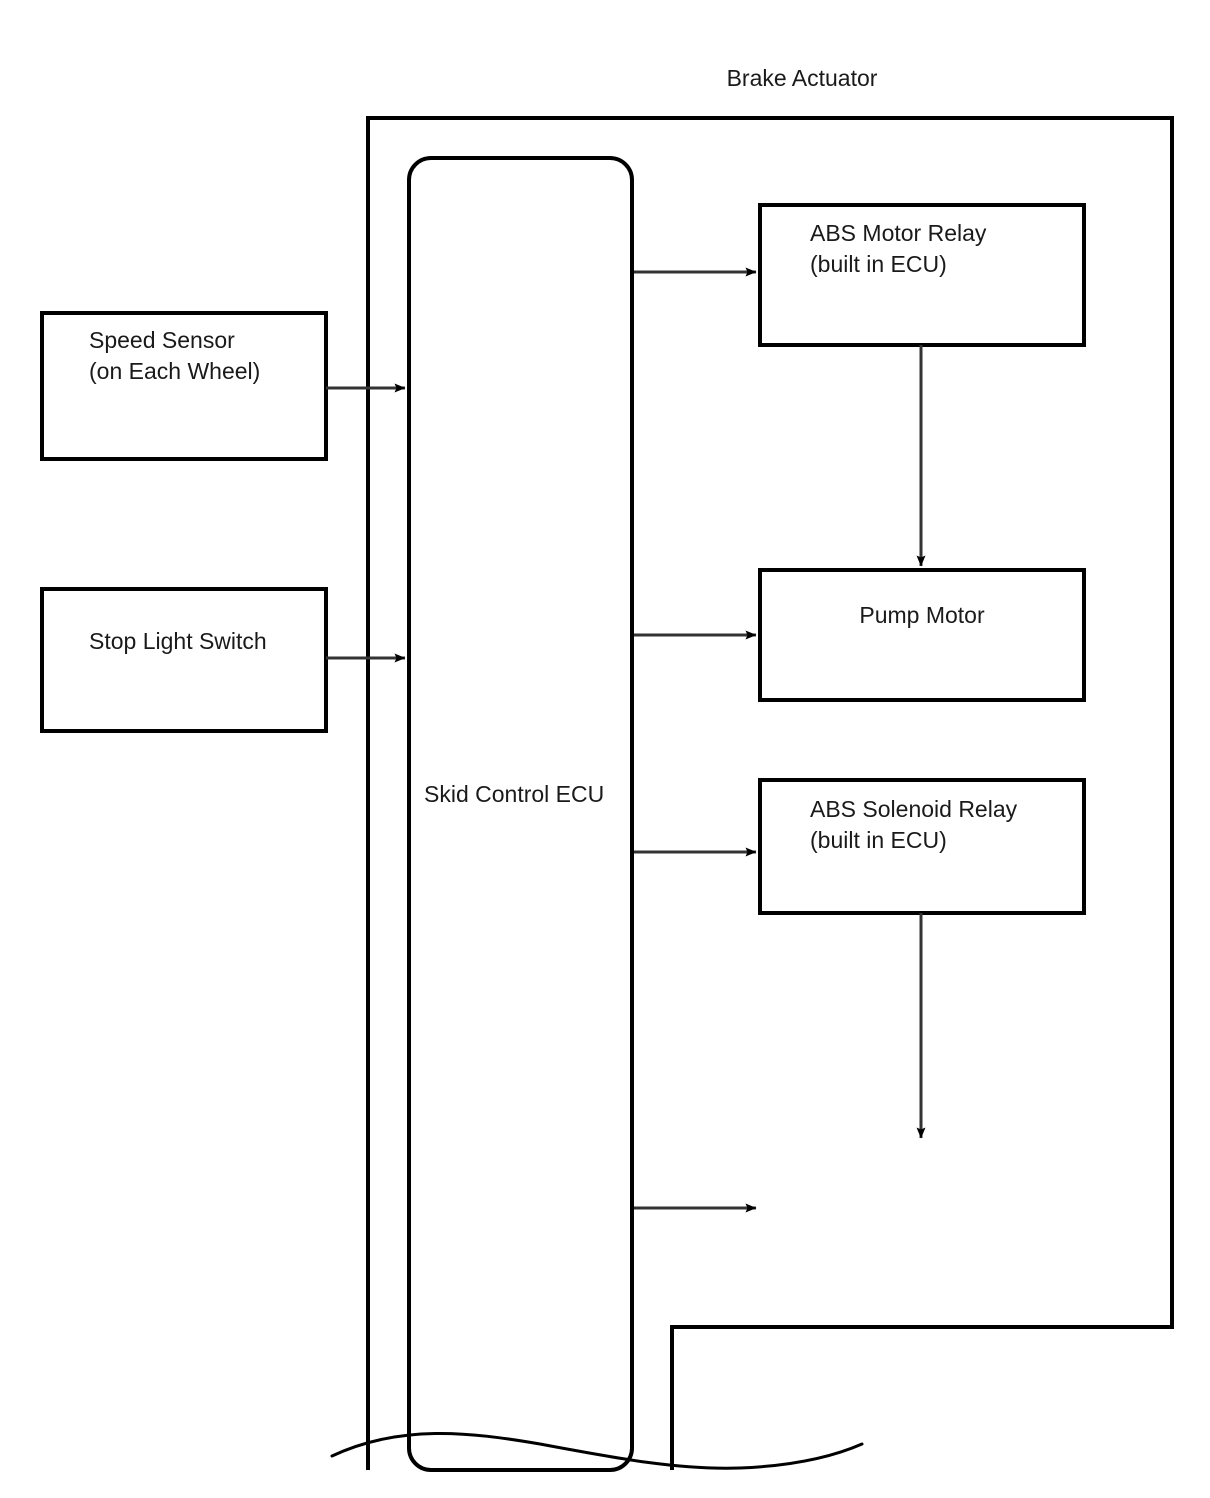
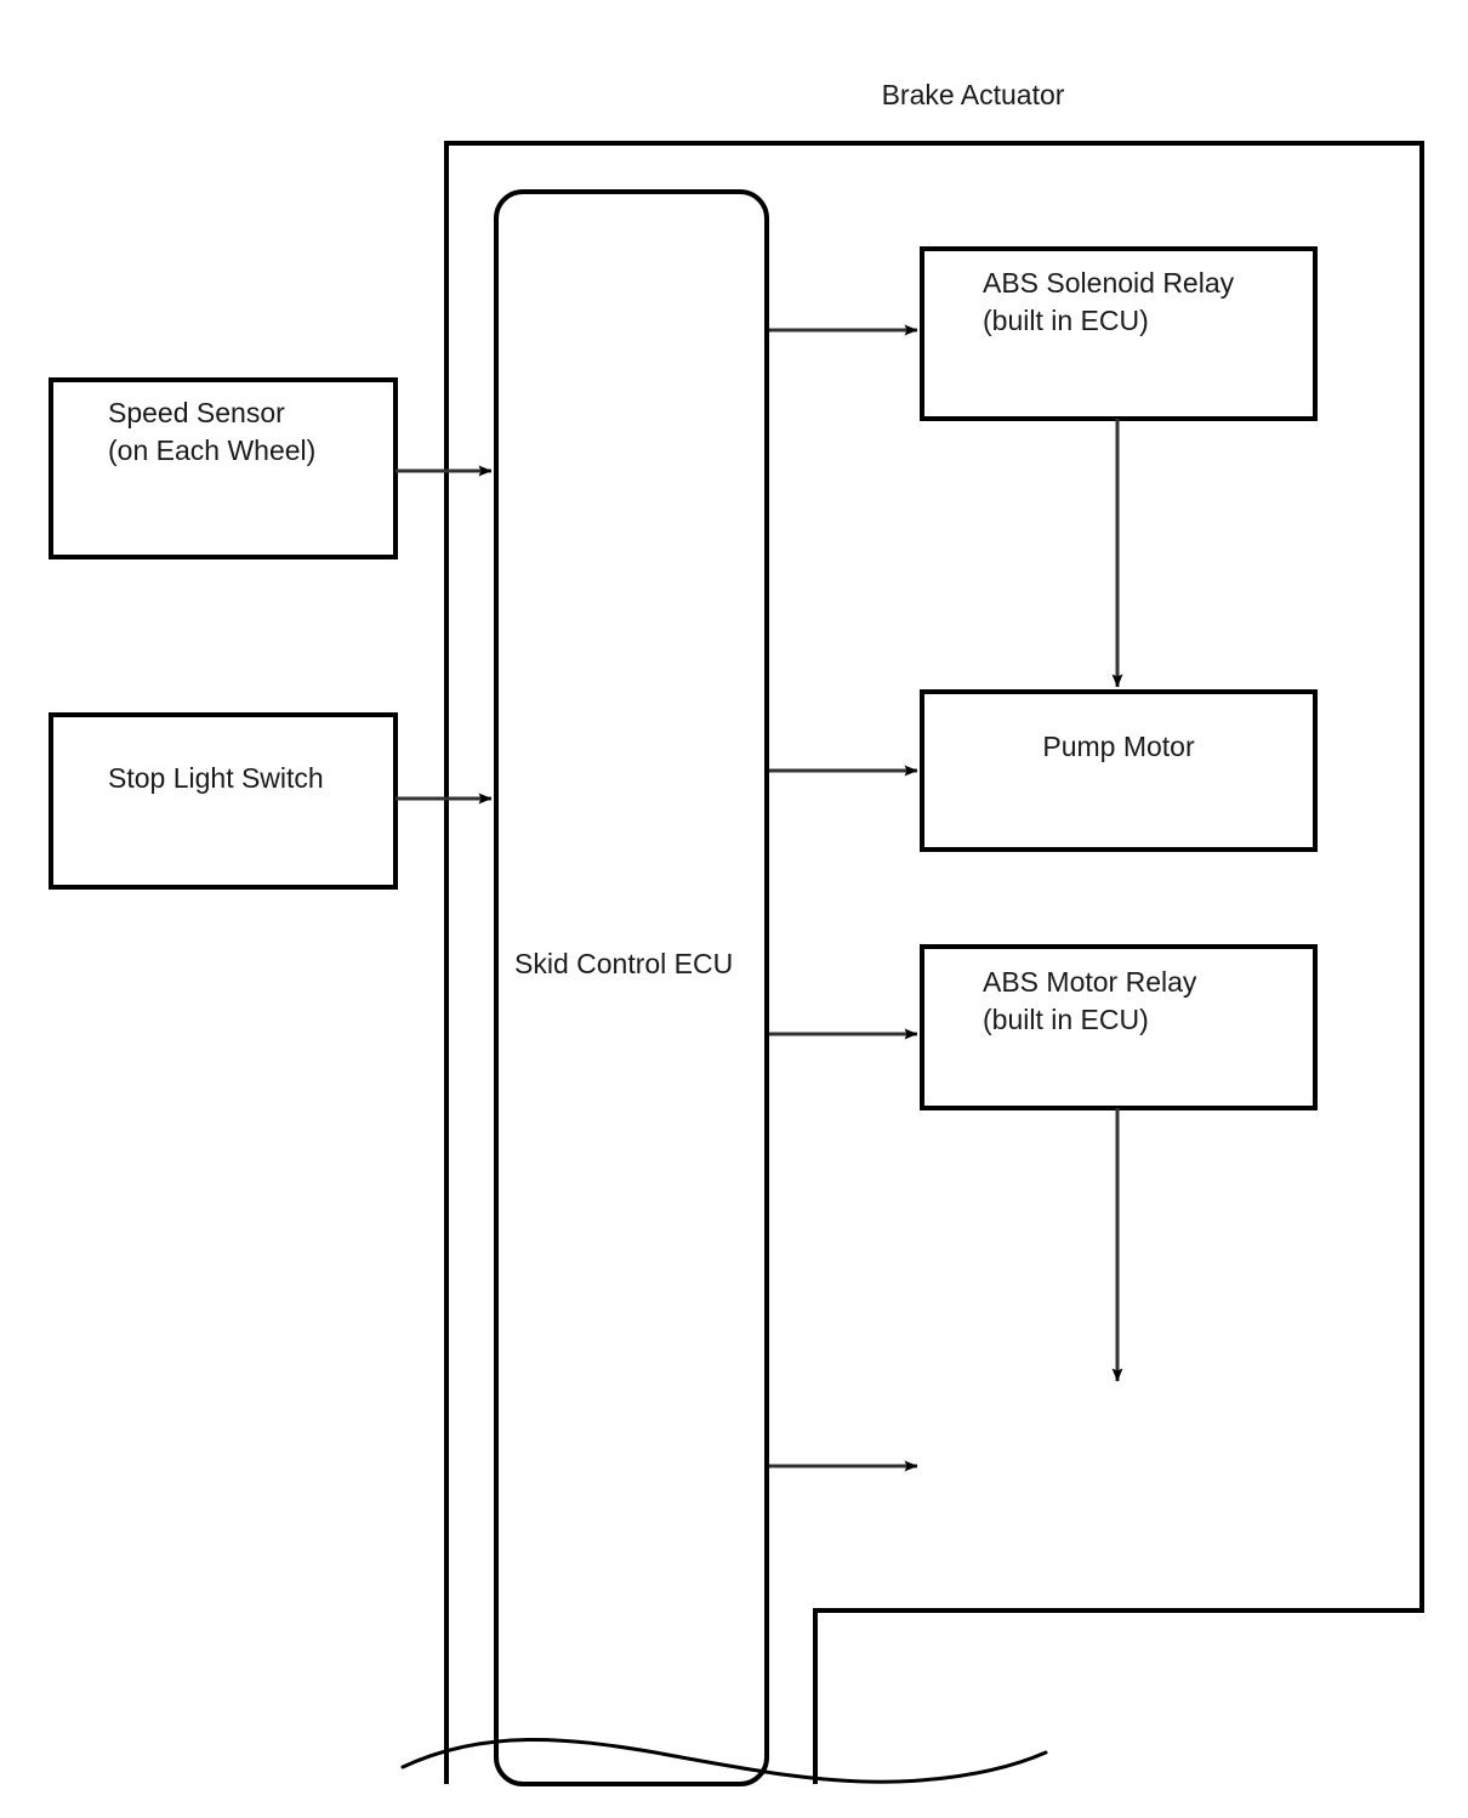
  Skid Control ECU
  Speed Sensor (on Each Wheel)
  Stop Light Switch
- ABS Motor Relay (built in ECU)
+ ABS Solenoid Relay (built in ECU)
  Pump Motor
- ABS Solenoid Relay (built in ECU)
+ ABS Motor Relay (built in ECU)
  Brake Actuator
